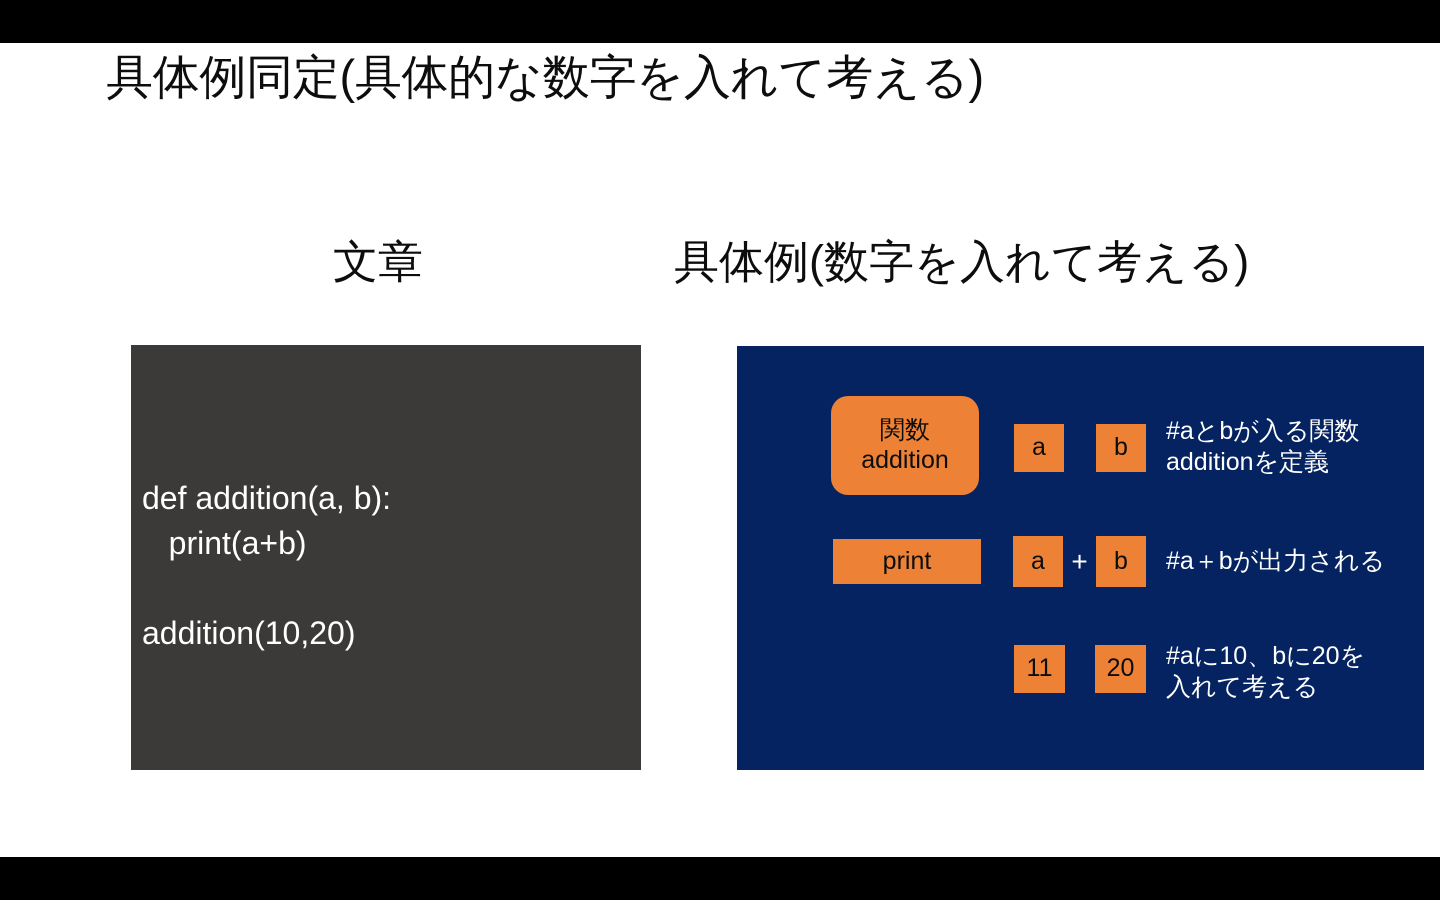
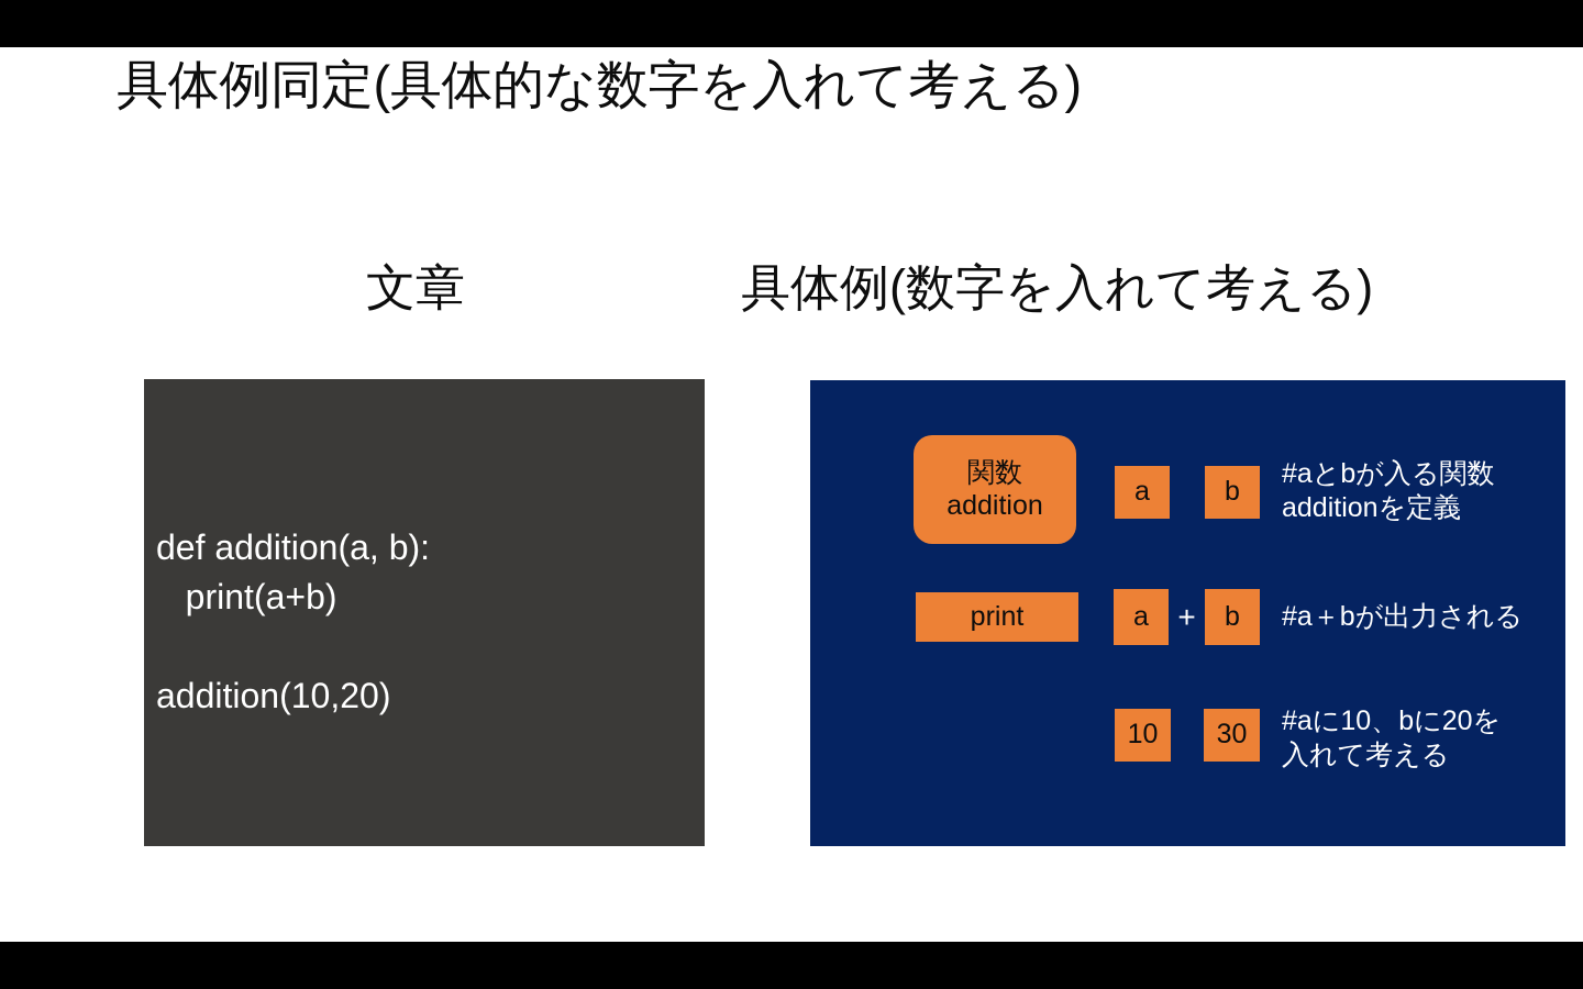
  具体例同定(具体的な数字を入れて考える)
  文章
  具体例(数字を入れて考える)
  def addition(a, b):
  print(a+b)
  addition(10,20)
  関数
  addition
  a
  b
  #aとbが入る関数
  additionを定義
  print
  a
  +
  b
  #a＋bが出力される
- 11
+ 10
- 20
+ 30
  #aに10、bに20を
  入れて考える
